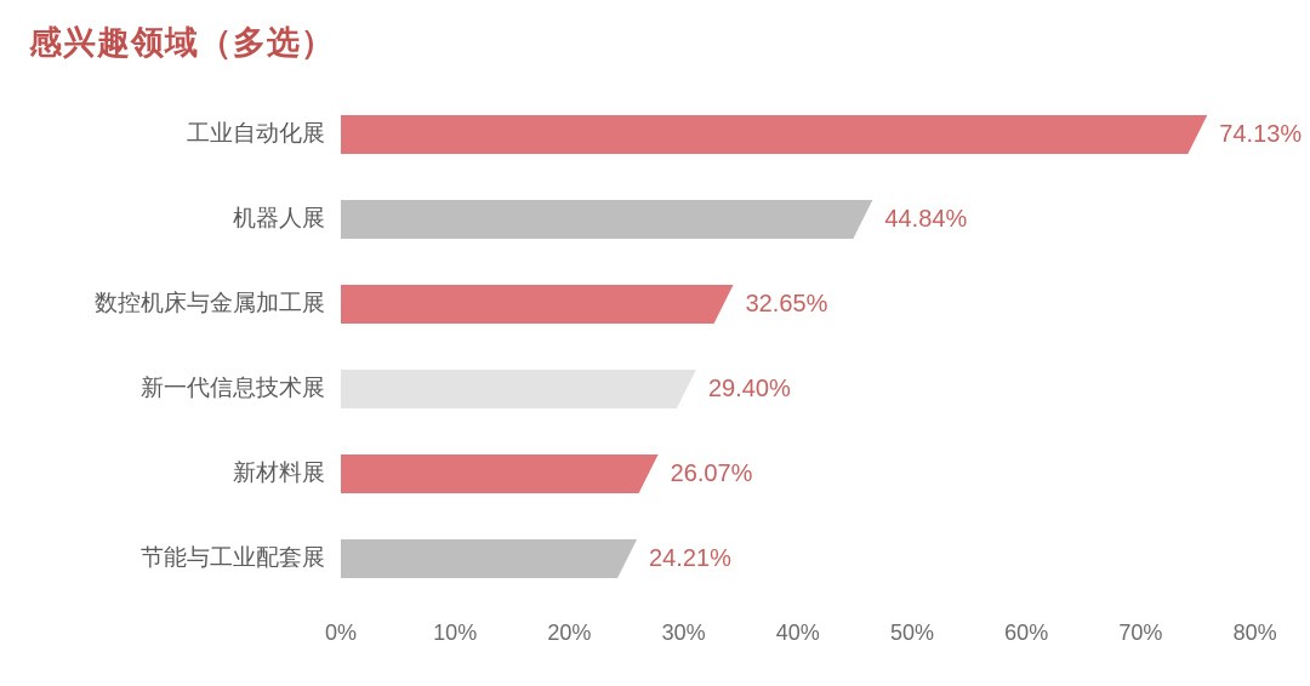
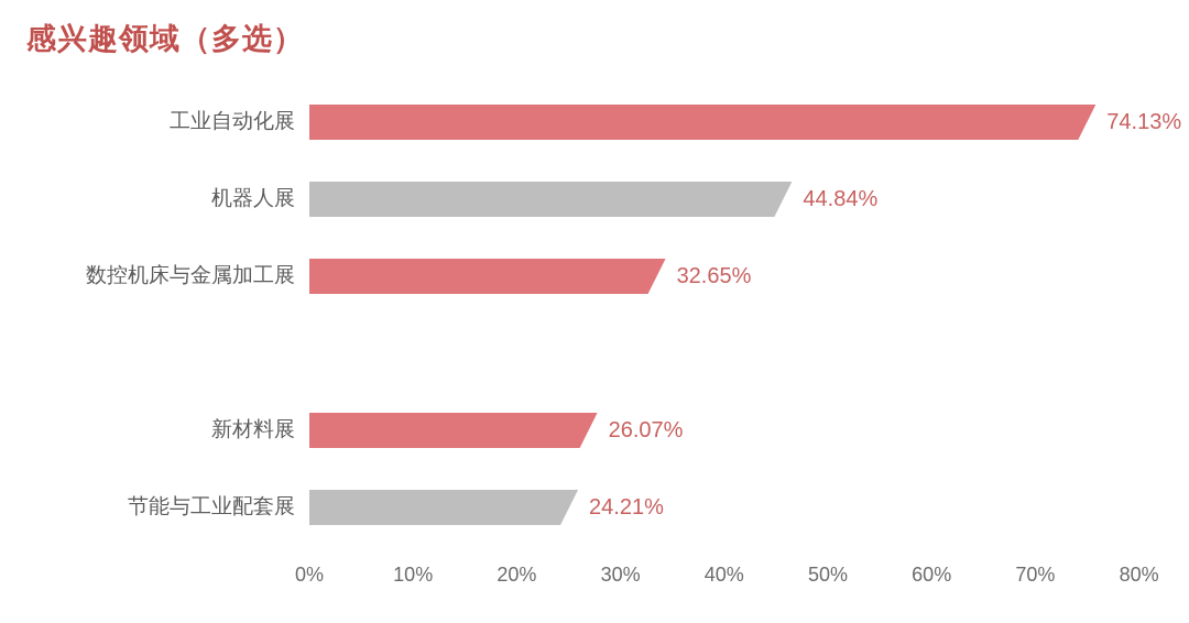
  感兴趣领域（多选）
  工业自动化展
  74.13%
  机器人展
  44.84%
  数控机床与金属加工展
  32.65%
- 新一代信息技术展
- 29.40%
  新材料展
  26.07%
  节能与工业配套展
  24.21%
  0%
  10%
  20%
  30%
  40%
  50%
  60%
  70%
  80%
